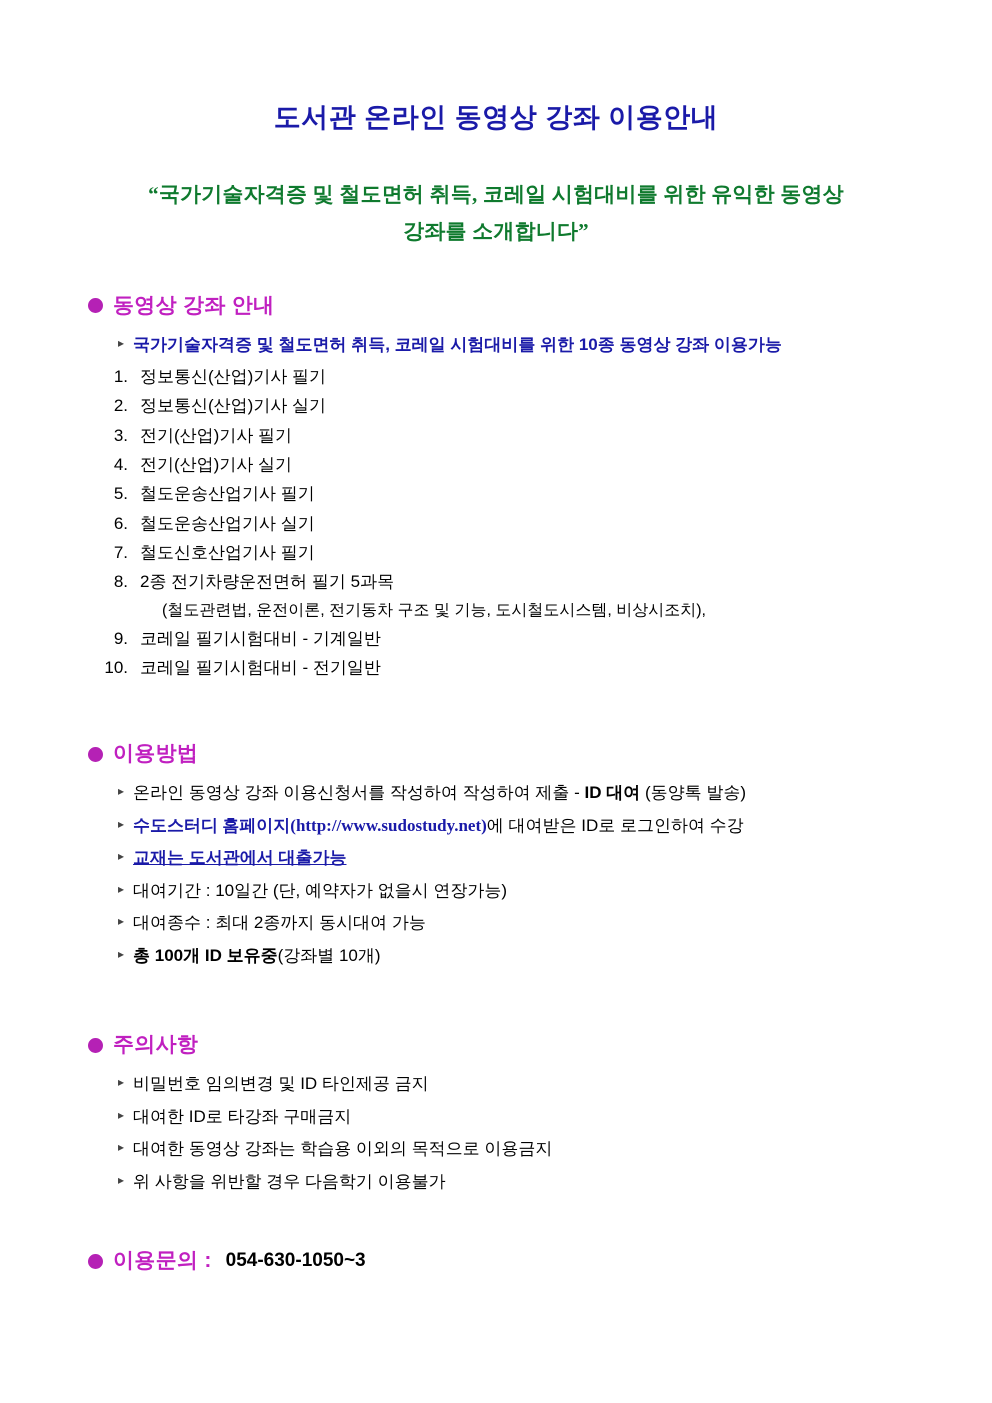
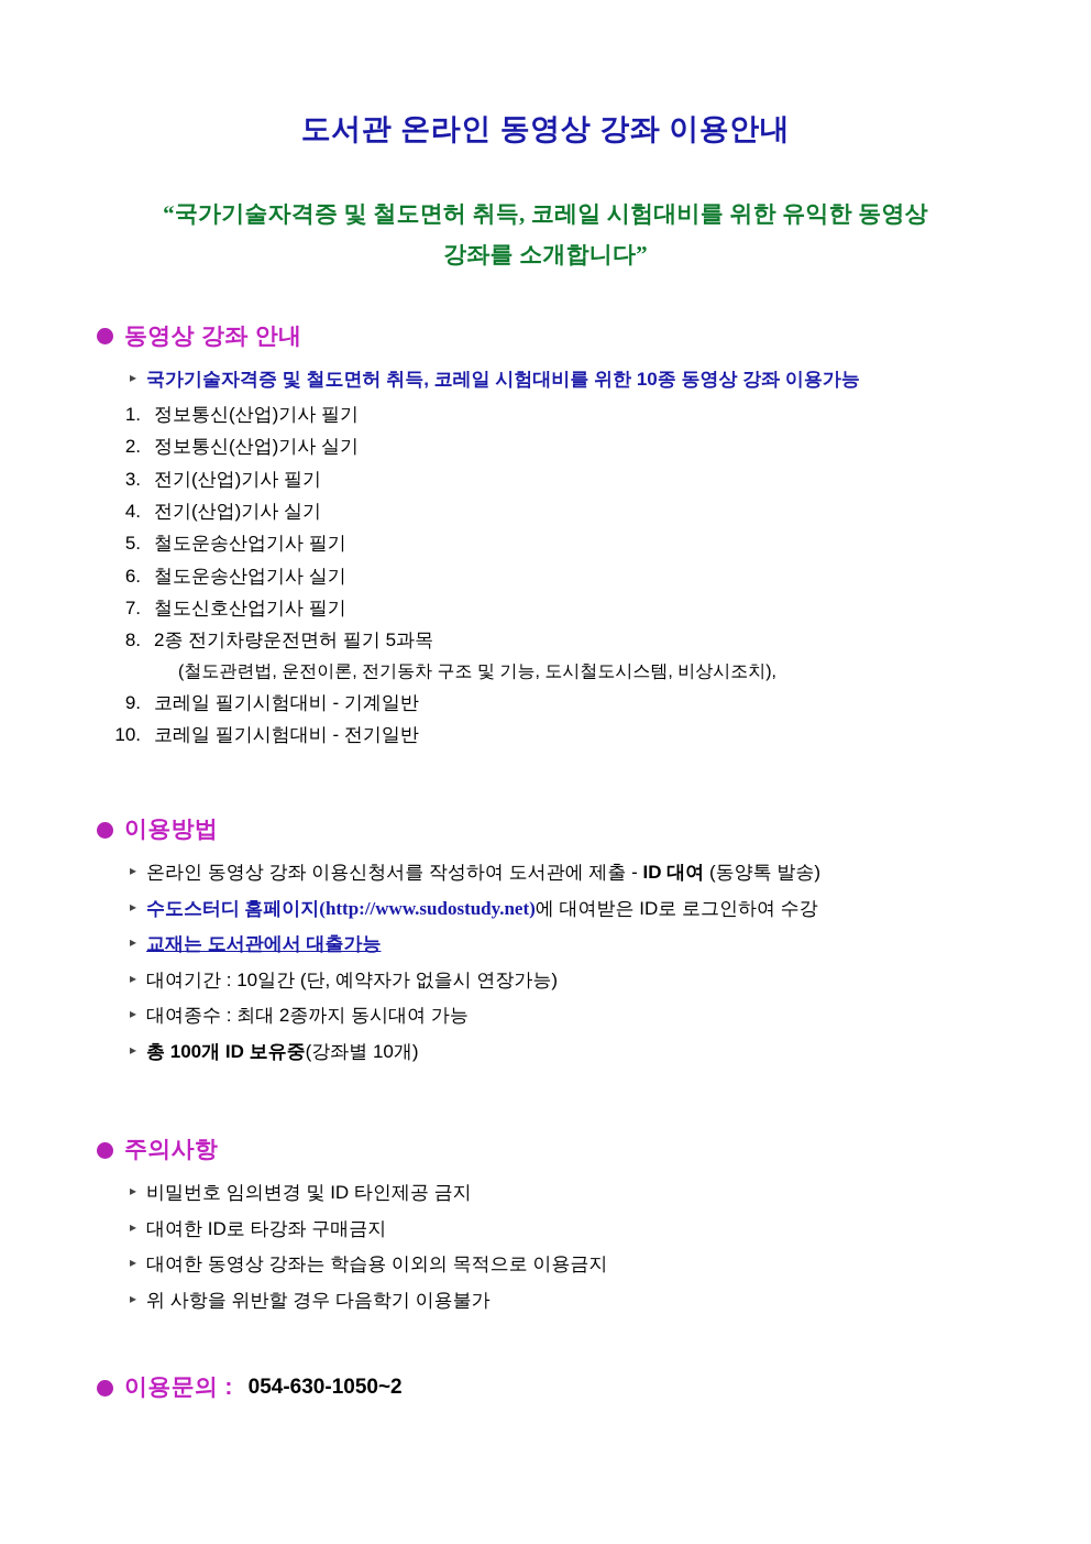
  도서관 온라인 동영상 강좌 이용안내
  “국가기술자격증 및 철도면허 취득, 코레일 시험대비를 위한 유익한 동영상
  강좌를 소개합니다”
  동영상 강좌 안내
  ▸
  국가기술자격증 및 철도면허 취득, 코레일 시험대비를 위한 10종 동영상 강좌 이용가능
  1.
  정보통신(산업)기사 필기
  2.
  정보통신(산업)기사 실기
  3.
  전기(산업)기사 필기
  4.
  전기(산업)기사 실기
  5.
  철도운송산업기사 필기
  6.
  철도운송산업기사 실기
  7.
  철도신호산업기사 필기
  8.
  2종 전기차량운전면허 필기 5과목
  (철도관련법, 운전이론, 전기동차 구조 및 기능, 도시철도시스템, 비상시조치),
  9.
  코레일 필기시험대비 - 기계일반
  10.
  코레일 필기시험대비 - 전기일반
  이용방법
  ▸
- 온라인 동영상 강좌 이용신청서를 작성하여 작성하여 제출 - ID 대여 (동양톡 발송)
+ 온라인 동영상 강좌 이용신청서를 작성하여 도서관에 제출 - ID 대여 (동양톡 발송)
  ▸
  수도스터디 홈페이지(http://www.sudostudy.net)에 대여받은 ID로 로그인하여 수강
  ▸
  교재는 도서관에서 대출가능
  ▸
  대여기간 : 10일간 (단, 예약자가 없을시 연장가능)
  ▸
  대여종수 : 최대 2종까지 동시대여 가능
  ▸
  총 100개 ID 보유중(강좌별 10개)
  주의사항
  ▸
  비밀번호 임의변경 및 ID 타인제공 금지
  ▸
  대여한 ID로 타강좌 구매금지
  ▸
  대여한 동영상 강좌는 학습용 이외의 목적으로 이용금지
  ▸
  위 사항을 위반할 경우 다음학기 이용불가
  이용문의 :
- 054-630-1050~3
+ 054-630-1050~2
